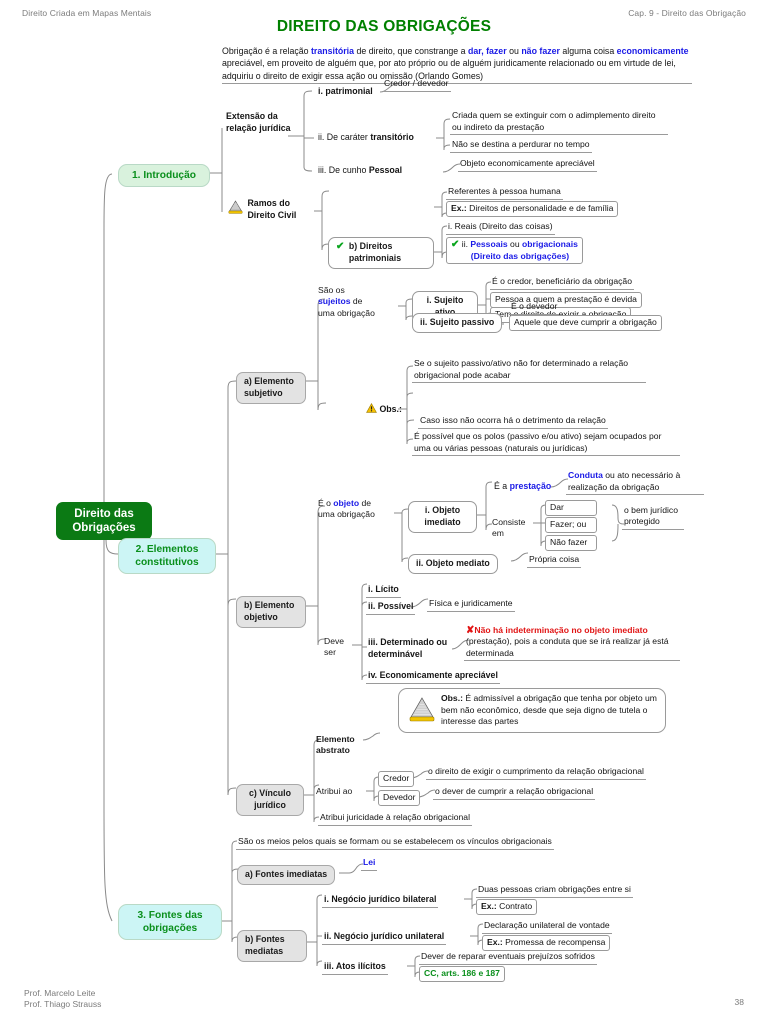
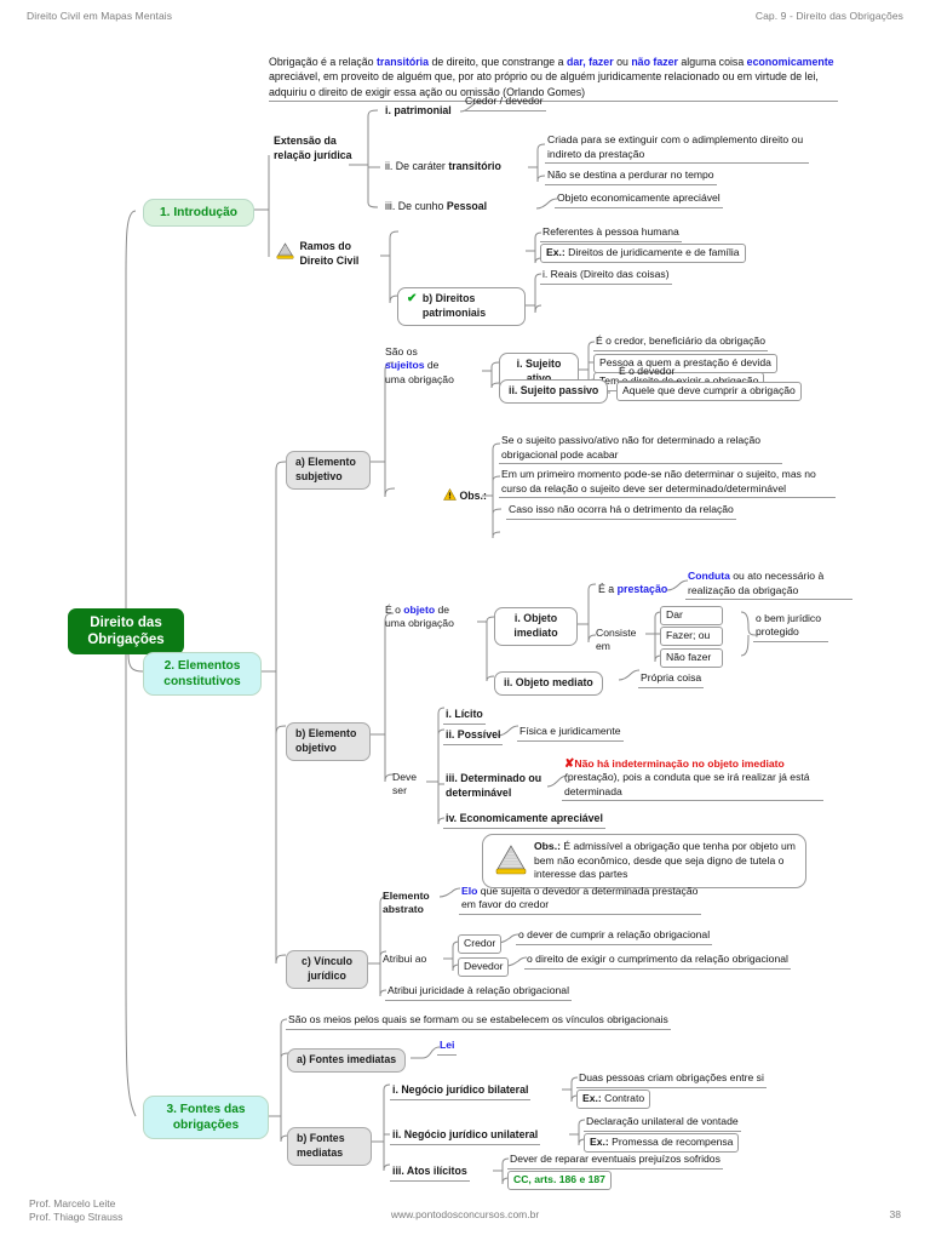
- Direito Criada em Mapas Mentais
+ Direito Civil em Mapas Mentais
- Cap. 9 - Direito das Obrigação
+ Cap. 9 - Direito das Obrigações
- DIREITO DAS OBRIGAÇÕES
  Obrigação é a relação transitória de direito, que constrange a dar, fazer ou não fazer alguma coisa economicamente apreciável, em proveito de alguém que, por ato próprio ou de alguém juridicamente relacionado ou em virtude de lei, adquiriu o direito de exigir essa ação ou omissão (Orlando Gomes)
  Direito das
  Obrigações
  1. Introdução
  2. Elementos
  constitutivos
  3. Fontes das
  obrigações
  Extensão da
  relação jurídica
  i. patrimonial
  Credor / devedor
  ii. De caráter transitório
- Criada quem se extinguir com o adimplemento direito ou indireto da prestação
+ Criada para se extinguir com o adimplemento direito ou indireto da prestação
  Não se destina a perdurar no tempo
  iii. De cunho Pessoal
  Objeto economicamente apreciável
  Ramos do
  Direito Civil
  Referentes à pessoa humana
- Ex.: Direitos de personalidade e de família
+ Ex.: Direitos de juridicamente e de família
  ✔ b) Direitos
  patrimoniais
  i. Reais (Direito das coisas)
- ✔ ii. Pessoais ou obrigacionais
- (Direito das obrigações)
  a) Elemento
  subjetivo
  São os
  sujeitos de
  uma obrigação
  i. Sujeito
  ativo
  É o credor, beneficiário da obrigação
  Pessoa a quem a prestação é devida
  em o direito de exigir a obrigação
  ii. Sujeito passivo
  É o devedor
  Aquele que deve cumprir a obrigação
  Obs.:
  Se o sujeito passivo/ativo não for determinado a relação obrigacional pode acabar
+ Em um primeiro momento pode-se não determinar o sujeito, mas no curso da relação o sujeito deve ser determinado/determinável
  Caso isso não ocorra há o detrimento da relação
- É possível que os polos (passivo e/ou ativo) sejam ocupados por uma ou várias pessoas (naturais ou jurídicas)
  b) Elemento
  objetivo
  É o objeto de
  uma obrigação
  i. Objeto
  imediato
  É a prestação
  Conduta ou ato necessário à realização da obrigação
  Consiste
  em
  Dar
  Fazer; ou
  Não fazer
  o bem jurídico
  protegido
  ii. Objeto mediato
  Própria coisa
  Deve
  ser
  i. Lícito
  ii. Possível
  Física e juridicamente
  iii. Determinado ou
  determinável
  ✘Não há indeterminação no objeto imediato (prestação), pois a conduta que se irá realizar já está determinada
  iv. Economicamente apreciável
  Obs.: É admissível a obrigação que tenha por objeto um bem não econômico, desde que seja digno de tutela o interesse das partes
  c) Vínculo
  jurídico
  Elemento
  abstrato
+ Elo que sujeita o devedor a determinada prestação em favor do credor
  Atribui ao
  Credor
- o direito de exigir o cumprimento da relação obrigacional
+ o dever de cumprir a relação obrigacional
  Devedor
- o dever de cumprir a relação obrigacional
+ o direito de exigir o cumprimento da relação obrigacional
  Atribui juricidade à relação obrigacional
  São os meios pelos quais se formam ou se estabelecem os vínculos obrigacionais
  a) Fontes imediatas
  Lei
  b) Fontes
  mediatas
  i. Negócio jurídico bilateral
  Duas pessoas criam obrigações entre si
  Ex.: Contrato
  ii. Negócio jurídico unilateral
  Declaração unilateral de vontade
  Ex.: Promessa de recompensa
  iii. Atos ilícitos
  Dever de reparar eventuais prejuízos sofridos
  CC, arts. 186 e 187
  Prof. Marcelo Leite
  Prof. Thiago Strauss
+ www.pontodosconcursos.com.br
  38
